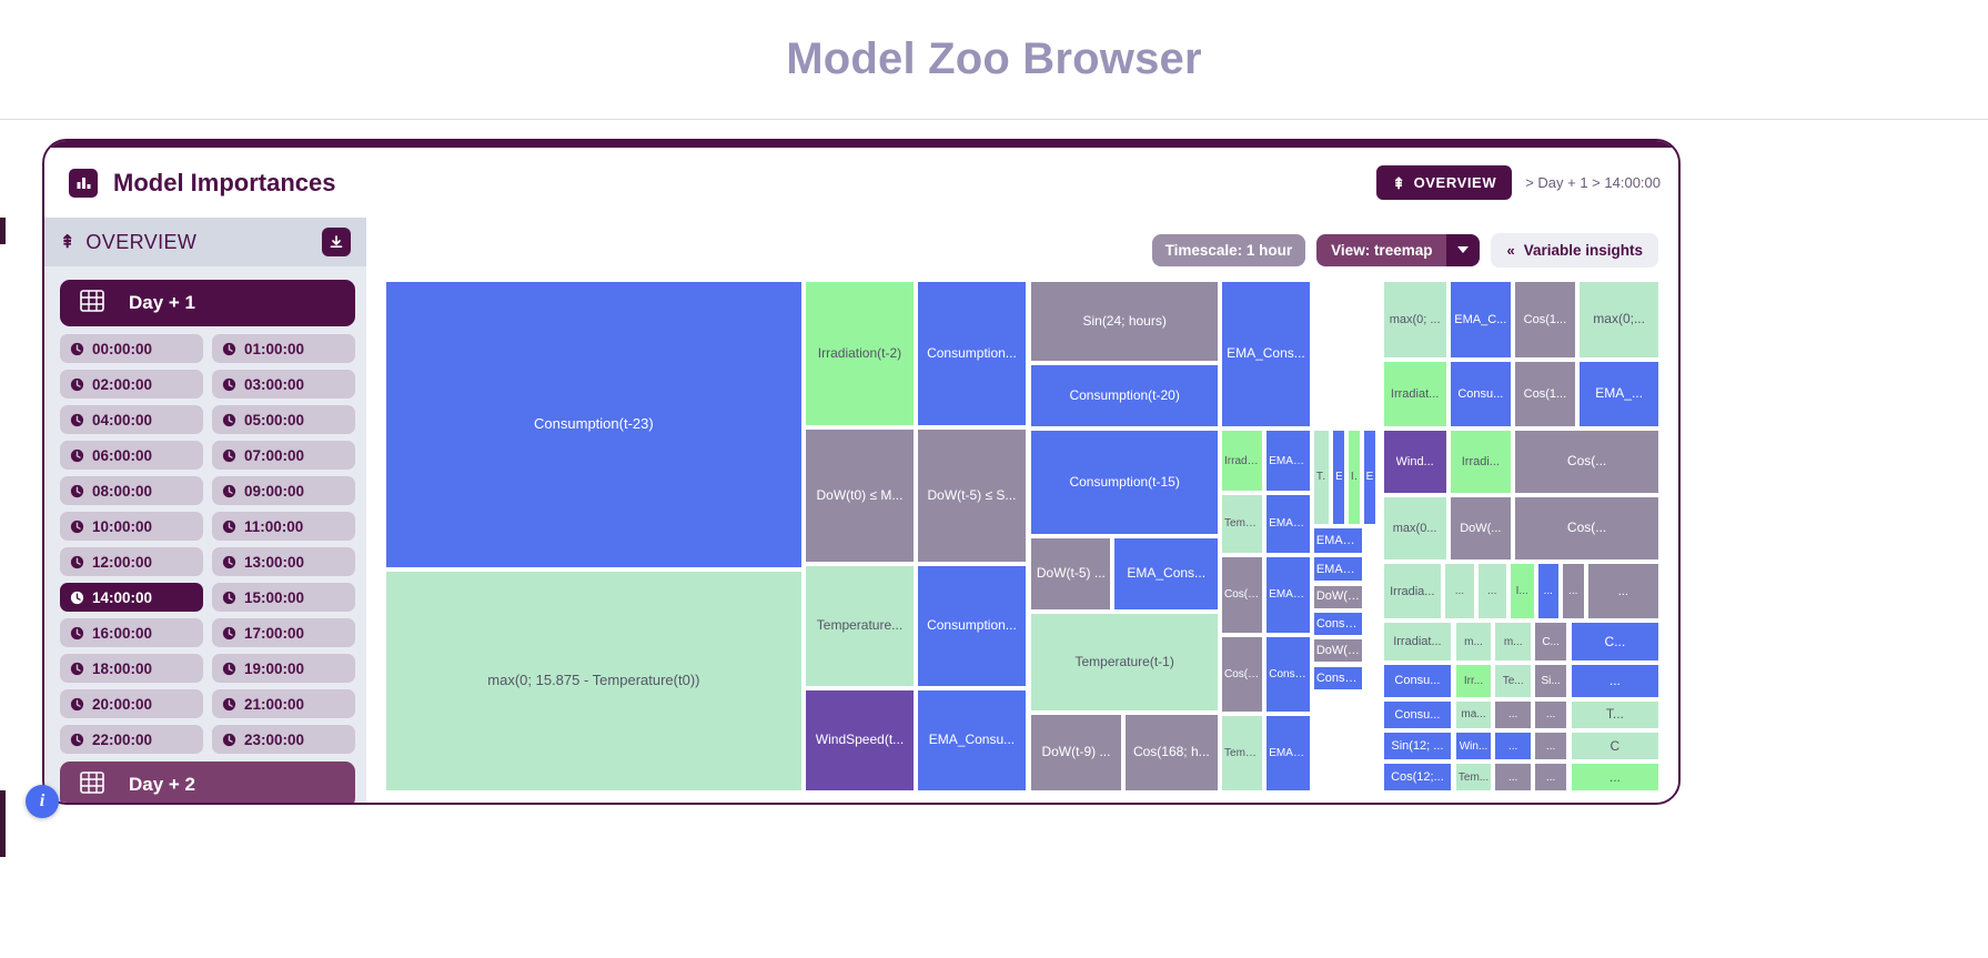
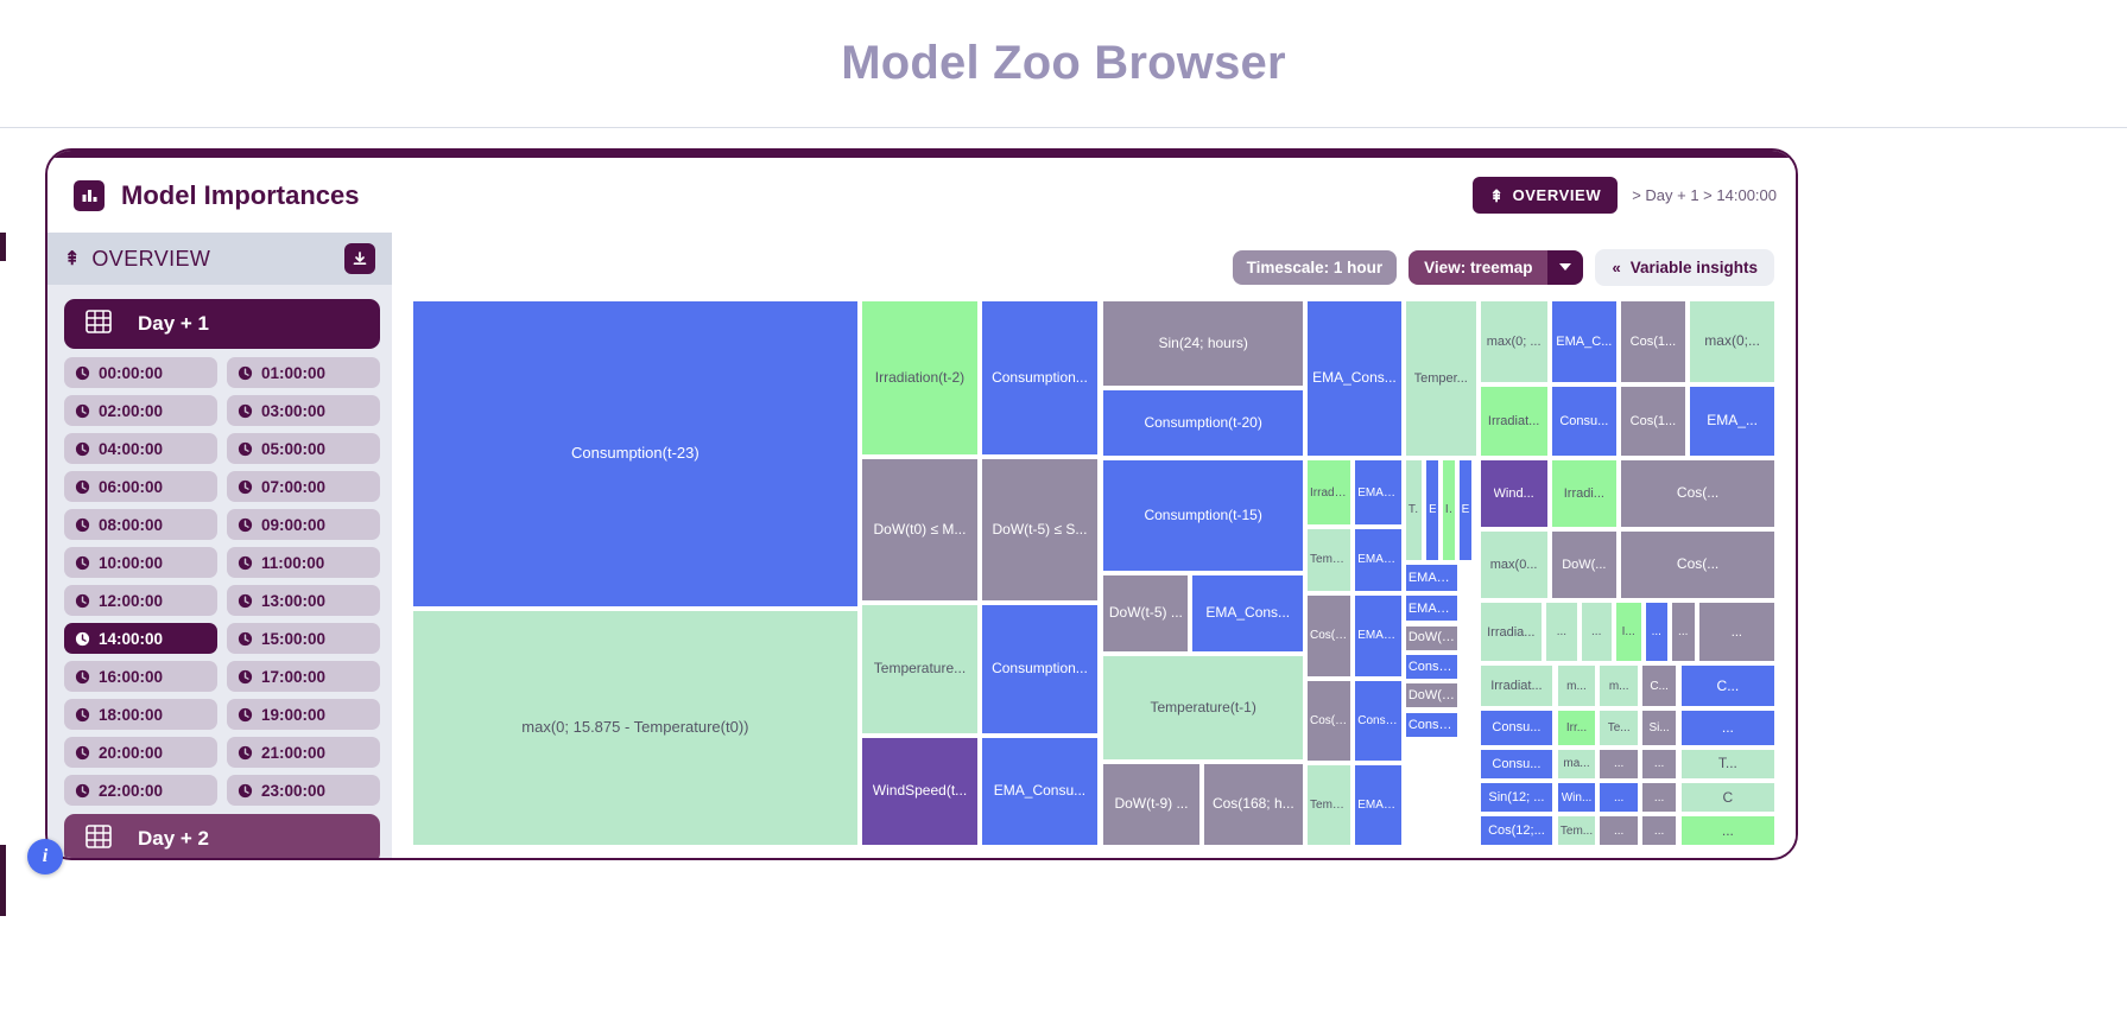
  Model Zoo Browser
  Model Importances
  ⇞
  OVERVIEW
  > Day + 1 > 14:00:00
  ⇞
  OVERVIEW
  Day + 1
  00:00:00
  01:00:00
  02:00:00
  03:00:00
  04:00:00
  05:00:00
  06:00:00
  07:00:00
  08:00:00
  09:00:00
  10:00:00
  11:00:00
  12:00:00
  13:00:00
  14:00:00
  15:00:00
  16:00:00
  17:00:00
  18:00:00
  19:00:00
  20:00:00
  21:00:00
  22:00:00
  23:00:00
  Day + 2
  Timescale: 1 hour
  View: treemap
  «
  Variable insights
  Consumption(t-23)
  max(0; 15.875 - Temperature(t0))
  Irradiation(t-2)
  Consumption...
  DoW(t0) ≤ M...
  DoW(t-5) ≤ S...
  Temperature...
  Consumption...
  WindSpeed(t...
  EMA_Consu...
  Sin(24; hours)
  Consumption(t-20)
  Consumption(t-15)
  DoW(t-5) ...
  EMA_Cons...
  Temperature(t-1)
  DoW(t-9) ...
  Cos(168; h...
  EMA_Cons...
  Irradia.
  EMA_...
  Temp...
  EMA_...
  Cos(2..
  EMA_...
  Cos(2..
  Consu..
  Temp...
  EMA_...
+ Temper...
  T..
  max(0; ...
  EMA_C...
  Cos(1...
  max(0;...
  Irradiat...
  Consu...
  Cos(1...
  EMA_...
  Wind...
  Irradi...
  Cos(...
  max(0...
  DoW(...
  Cos(...
  Irradia...
  ...
  ...
  I...
  ...
  ...
  ...
  Irradiat...
  m...
  m...
  C...
  C...
  Consu...
  Irr...
  Te...
  Si...
  ...
  Consu...
  ma...
  ...
  ...
  T...
  Sin(12; ...
  Win...
  ...
  ...
  C
  Tem...
  ...
  ...
  ...
  Cos(12;...
  i
